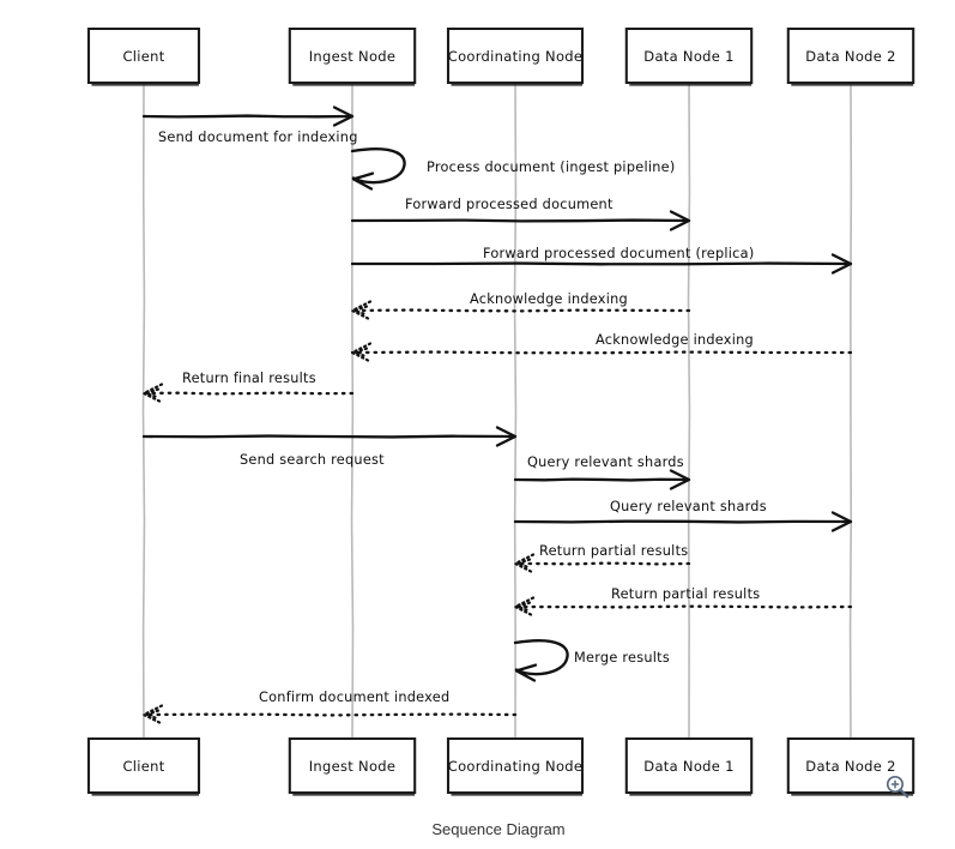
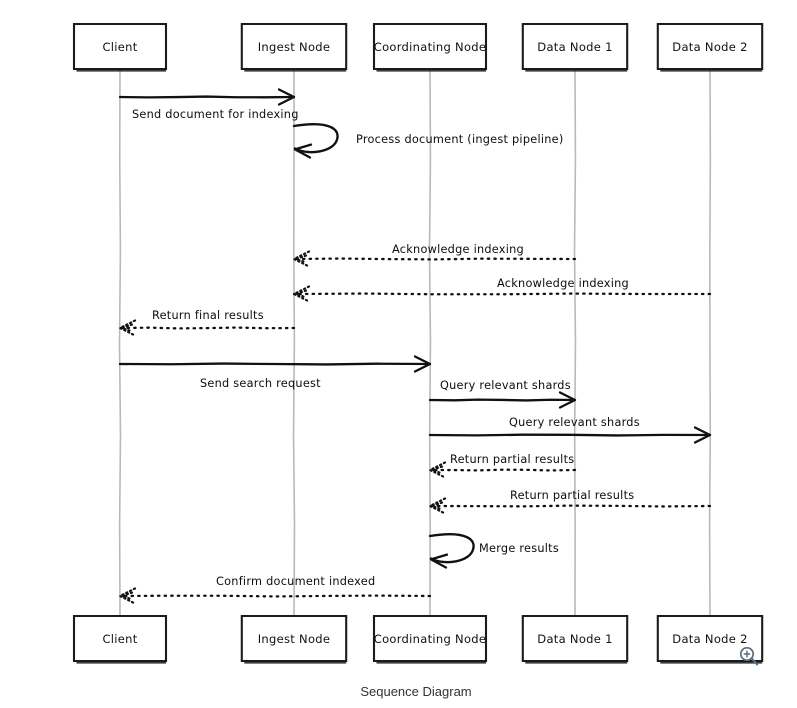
  Send document for indexing
  Process document (ingest pipeline)
- Forward processed document
- Forward processed document (replica)
  Acknowledge indexing
  Acknowledge indexing
  Return final results
  Send search request
  Query relevant shards
  Query relevant shards
  Return partial results
  Return partial results
  Merge results
  Confirm document indexed
  Client
  Ingest Node
  Coordinating Node
  Data Node 1
  Data Node 2
  Client
  Ingest Node
  Coordinating Node
  Data Node 1
  Data Node 2
  Sequence Diagram
